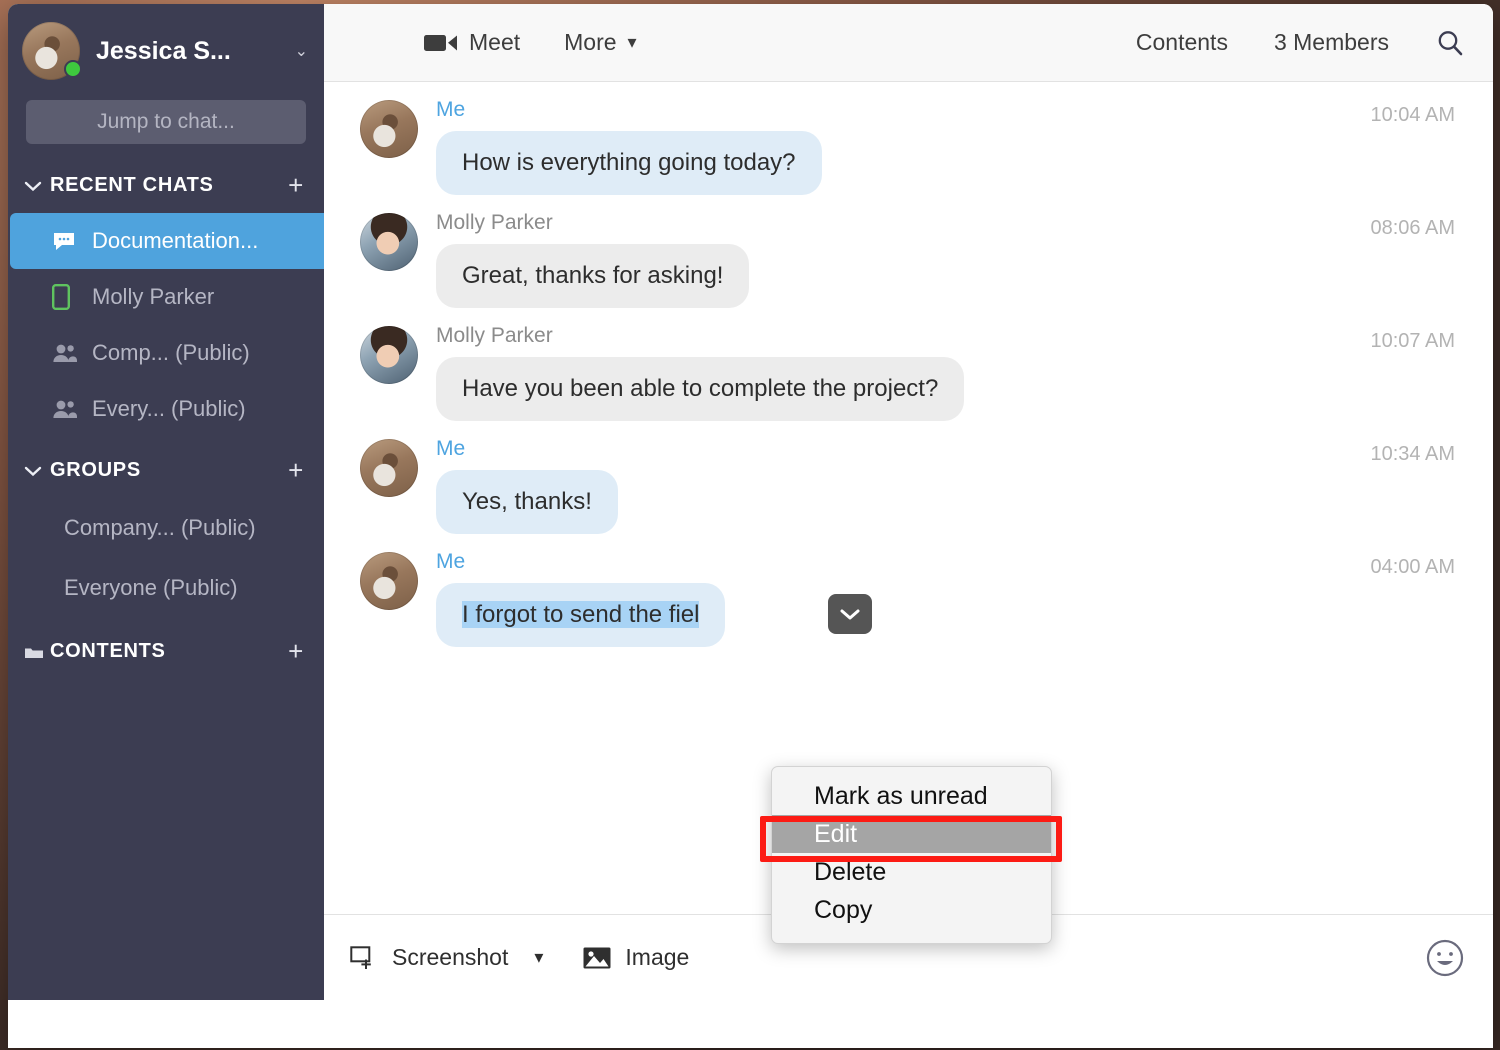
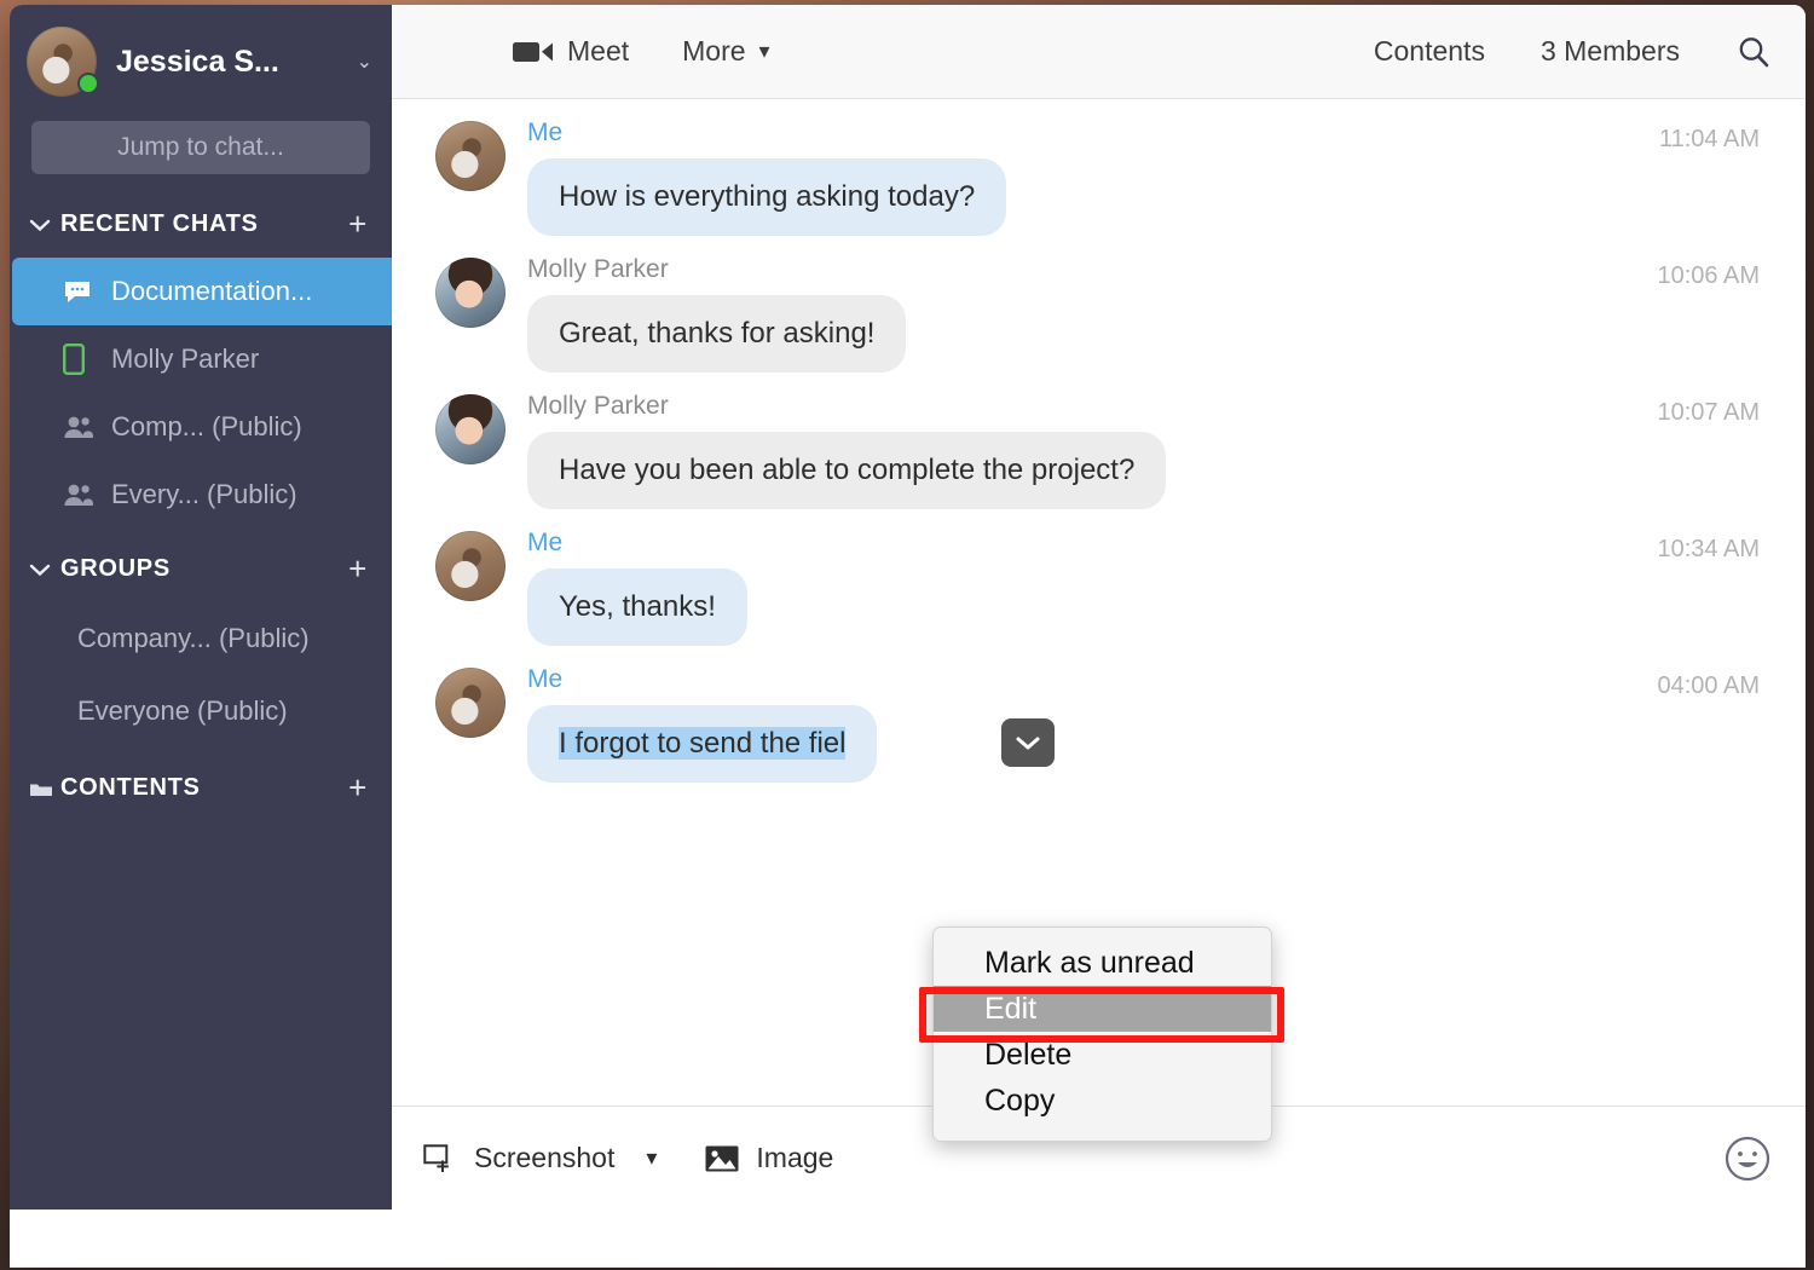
  Jessica S...
  ⌄
  Jump to chat...
  RECENT CHATS
  +
  Documentation...
  Molly Parker
  Comp... (Public)
  Every... (Public)
  GROUPS
  +
  Company... (Public)
  Everyone (Public)
  CONTENTS
  +
  Meet
  More
  ▾
  Contents
  3 Members
  Me
- How is everything going today?
+ How is everything asking today?
- 10:04 AM
+ 11:04 AM
  Molly Parker
  Great, thanks for asking!
- 08:06 AM
+ 10:06 AM
  Molly Parker
  Have you been able to complete the project?
  10:07 AM
  Me
  Yes, thanks!
  10:34 AM
  Me
  I forgot to send the fiel
  04:00 AM
  Screenshot
  ▾
  Image
  Mark as unread
  Edit
  Delete
  Copy
